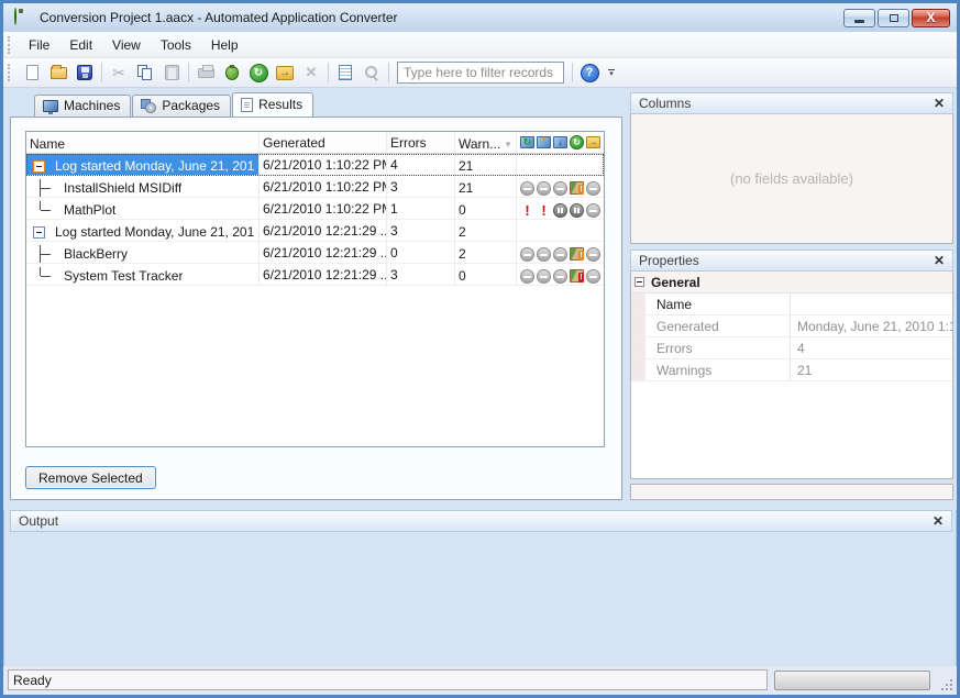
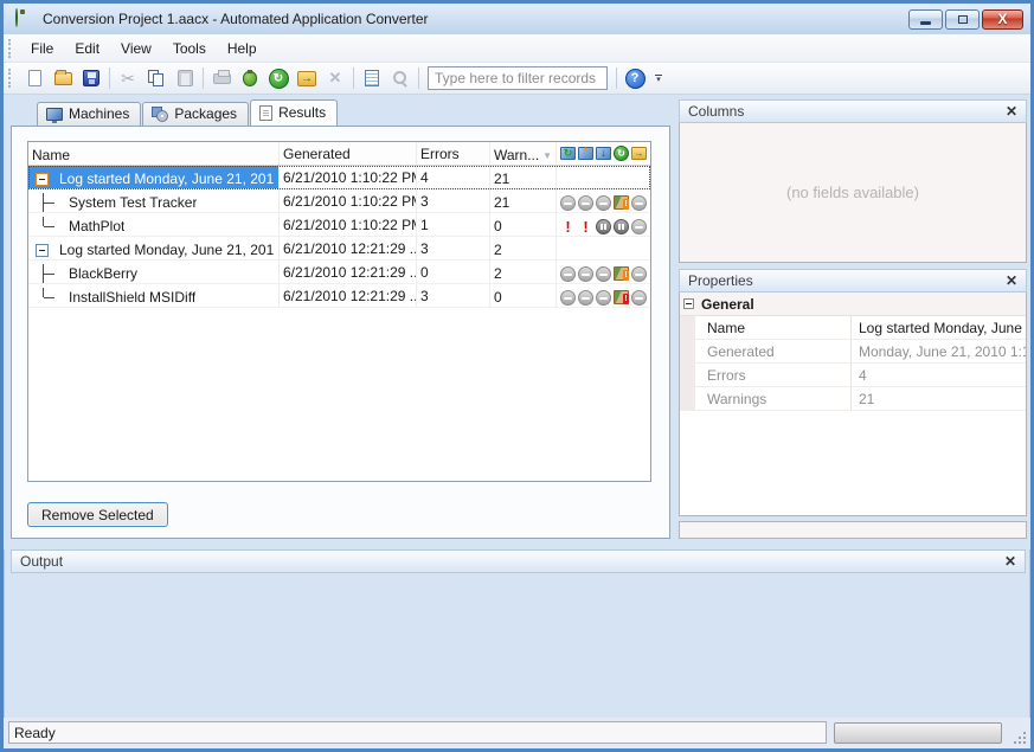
  Conversion Project 1.aacx - Automated Application Converter
  X
  File
  Edit
  View
  Tools
  Help
  ✂
  ↻
  →
  ✕
  Type here to filter records
  ?
  Machines
  Packages
  Results
  Name
  Generated
  Errors
  Warn...
  ▼
  ↻
  *
  ↓
  ↻
  →
  Log started Monday, June 21, 201
  6/21/2010 1:10:22 P
  4
  21
- InstallShield MSIDiff
+ System Test Tracker
  6/21/2010 1:10:22 P
  3
  21
  MathPlot
  6/21/2010 1:10:22 P
  1
  0
  !
  !
  Log started Monday, June 21, 201
  6/21/2010 12:21:29 ..
  3
  2
  BlackBerry
  6/21/2010 12:21:29 ..
  0
  2
- System Test Tracker
+ InstallShield MSIDiff
  6/21/2010 12:21:29 ..
  3
  0
  Remove Selected
  Columns
  ✕
  (no fields available)
  Properties
  ✕
  General
  Name
+ Log started Monday, June
  Generated
  Monday, June 21, 2010 1:
  Errors
  4
  Warnings
  21
  Output
  ✕
  Ready
